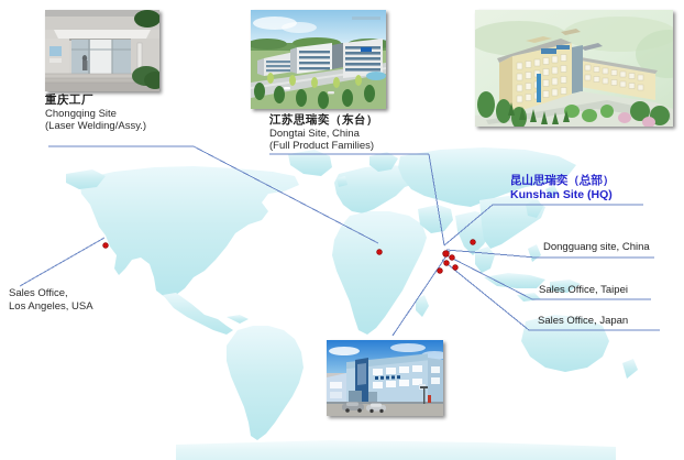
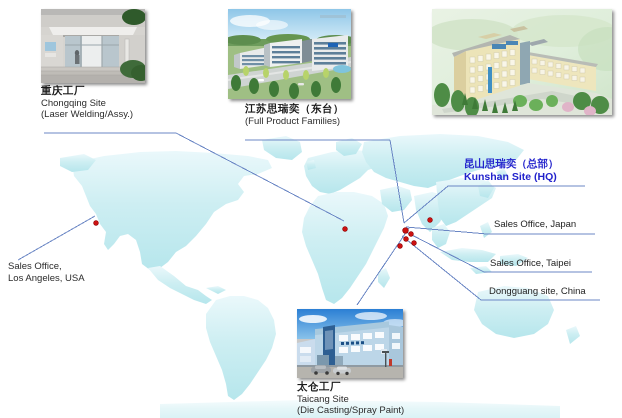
  重庆工厂
  Chongqing Site
  (Laser Welding/Assy.)
  江苏思瑞奕（东台）
- Dongtai Site, China
  (Full Product Families)
  昆山思瑞奕（总部）
  Kunshan Site (HQ)
- Dongguang site, China
+ Sales Office, Japan
  Sales Office, Taipei
- Sales Office, Japan
+ Dongguang site, China
  Sales Office,
  Los Angeles, USA
+ 太仓工厂
+ Taicang Site
+ (Die Casting/Spray Paint)
